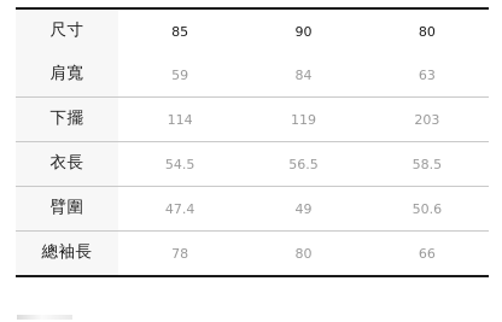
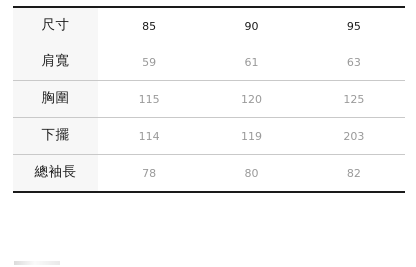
- 尺寸	85	90	80
+ 尺寸	85	90	95
- 肩寬	59	84	63
+ 肩寬	59	61	63
+ 胸圍	115	120	125
  下擺	114	119	203
- 衣長	54.5	56.5	58.5
- 臂圍	47.4	49	50.6
- 總袖長	78	80	66
+ 總袖長	78	80	82
